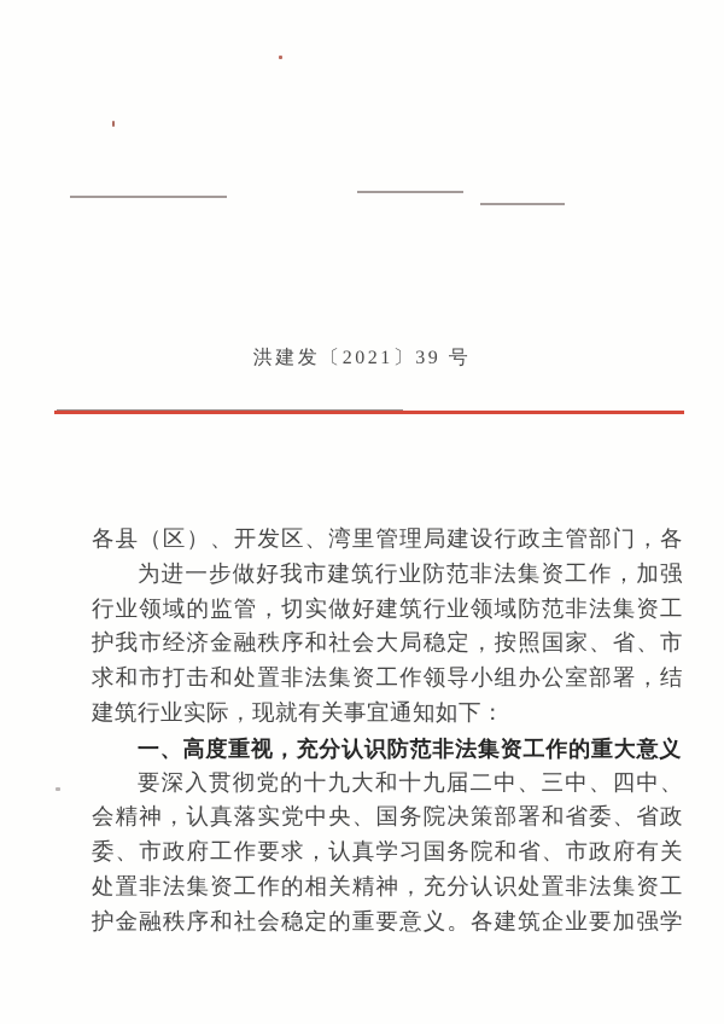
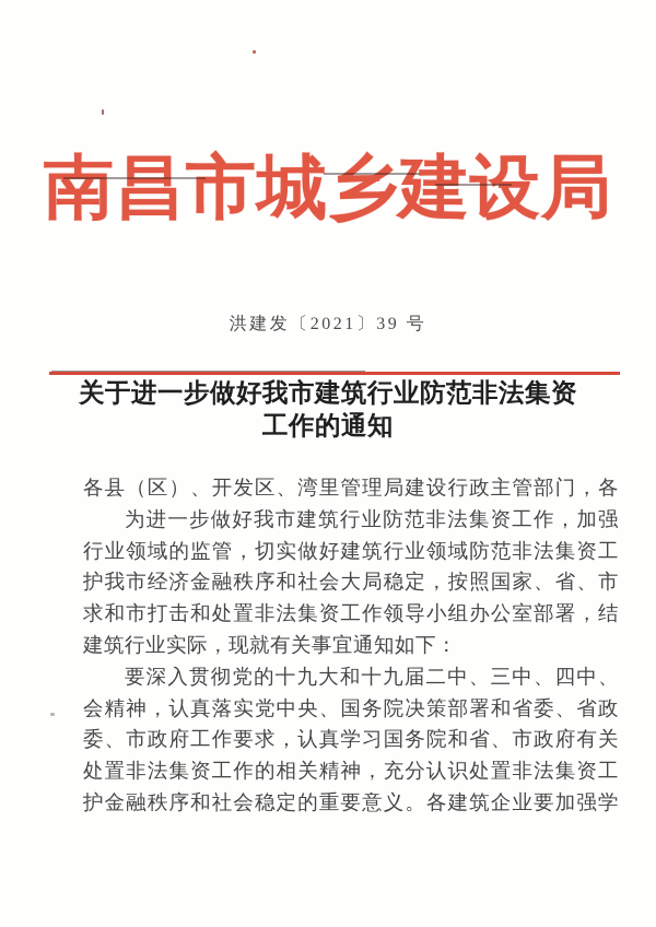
+ 南昌市城乡建设局
  洪建发〔2021〕39 号
+ 关于进一步做好我市建筑行业防范非法集资
+ 工作的通知
  各县（区）、开发区、湾里管理局建设行政主管部门，各
  为进一步做好我市建筑行业防范非法集资工作，加强
  行业领域的监管，切实做好建筑行业领域防范非法集资工
  护我市经济金融秩序和社会大局稳定，按照国家、省、市
  求和市打击和处置非法集资工作领导小组办公室部署，结
  建筑行业实际，现就有关事宜通知如下：
- 一、高度重视，充分认识防范非法集资工作的重大意义
  要深入贯彻党的十九大和十九届二中、三中、四中、
  会精神，认真落实党中央、国务院决策部署和省委、省政
  委、市政府工作要求，认真学习国务院和省、市政府有关
  处置非法集资工作的相关精神，充分认识处置非法集资工
  护金融秩序和社会稳定的重要意义。各建筑企业要加强学
